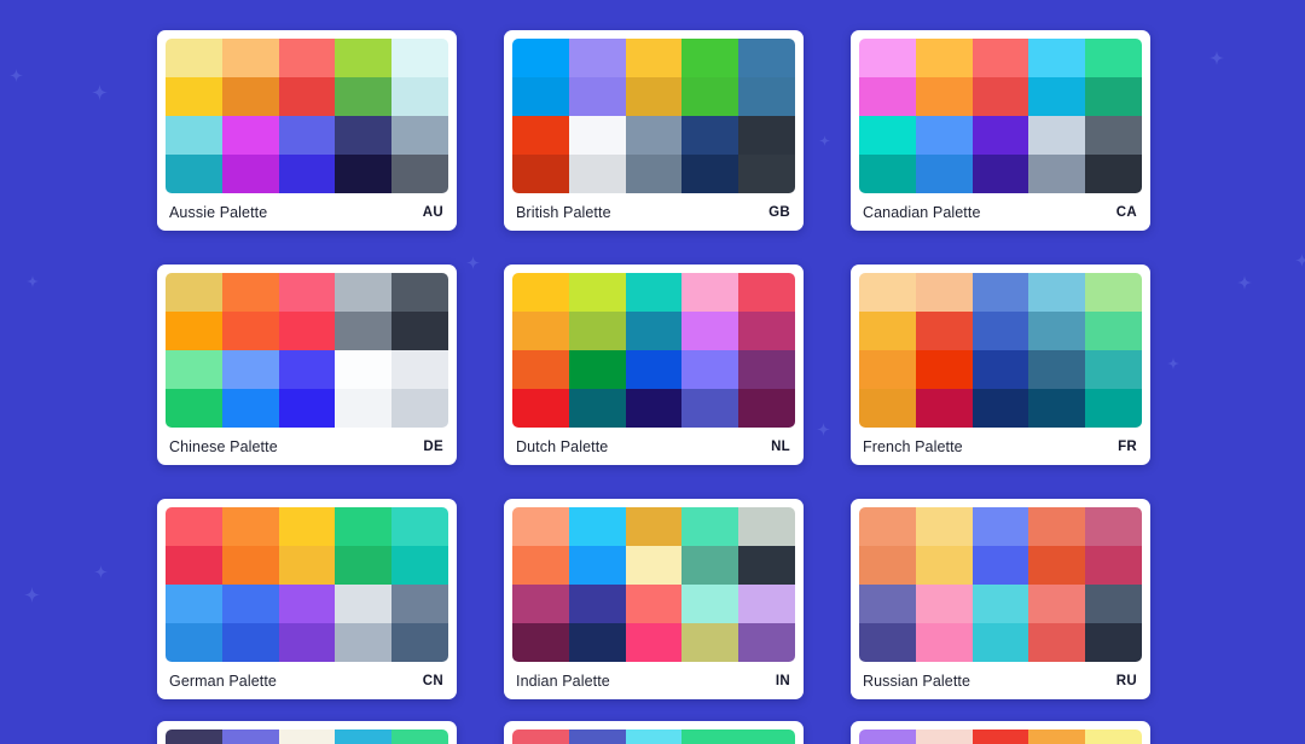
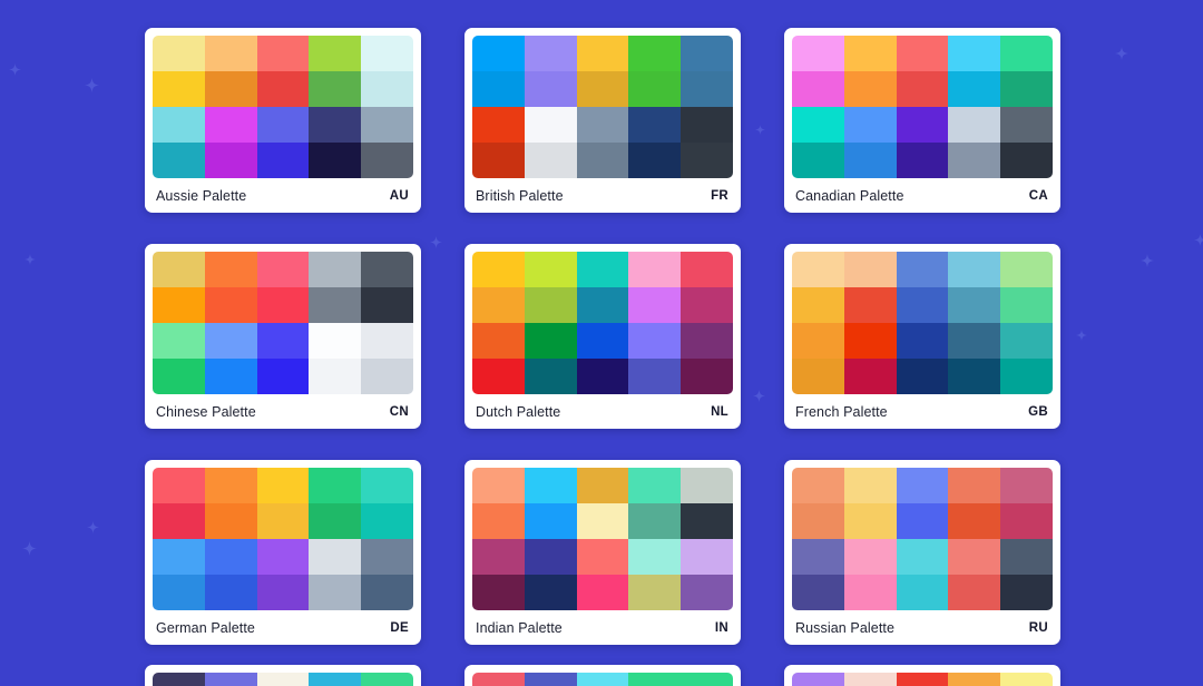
  Aussie Palette
  AU
  British Palette
- GB
+ FR
  Canadian Palette
  CA
  Chinese Palette
- DE
+ CN
  Dutch Palette
  NL
  French Palette
- FR
+ GB
  German Palette
- CN
+ DE
  Indian Palette
  IN
  Russian Palette
  RU
